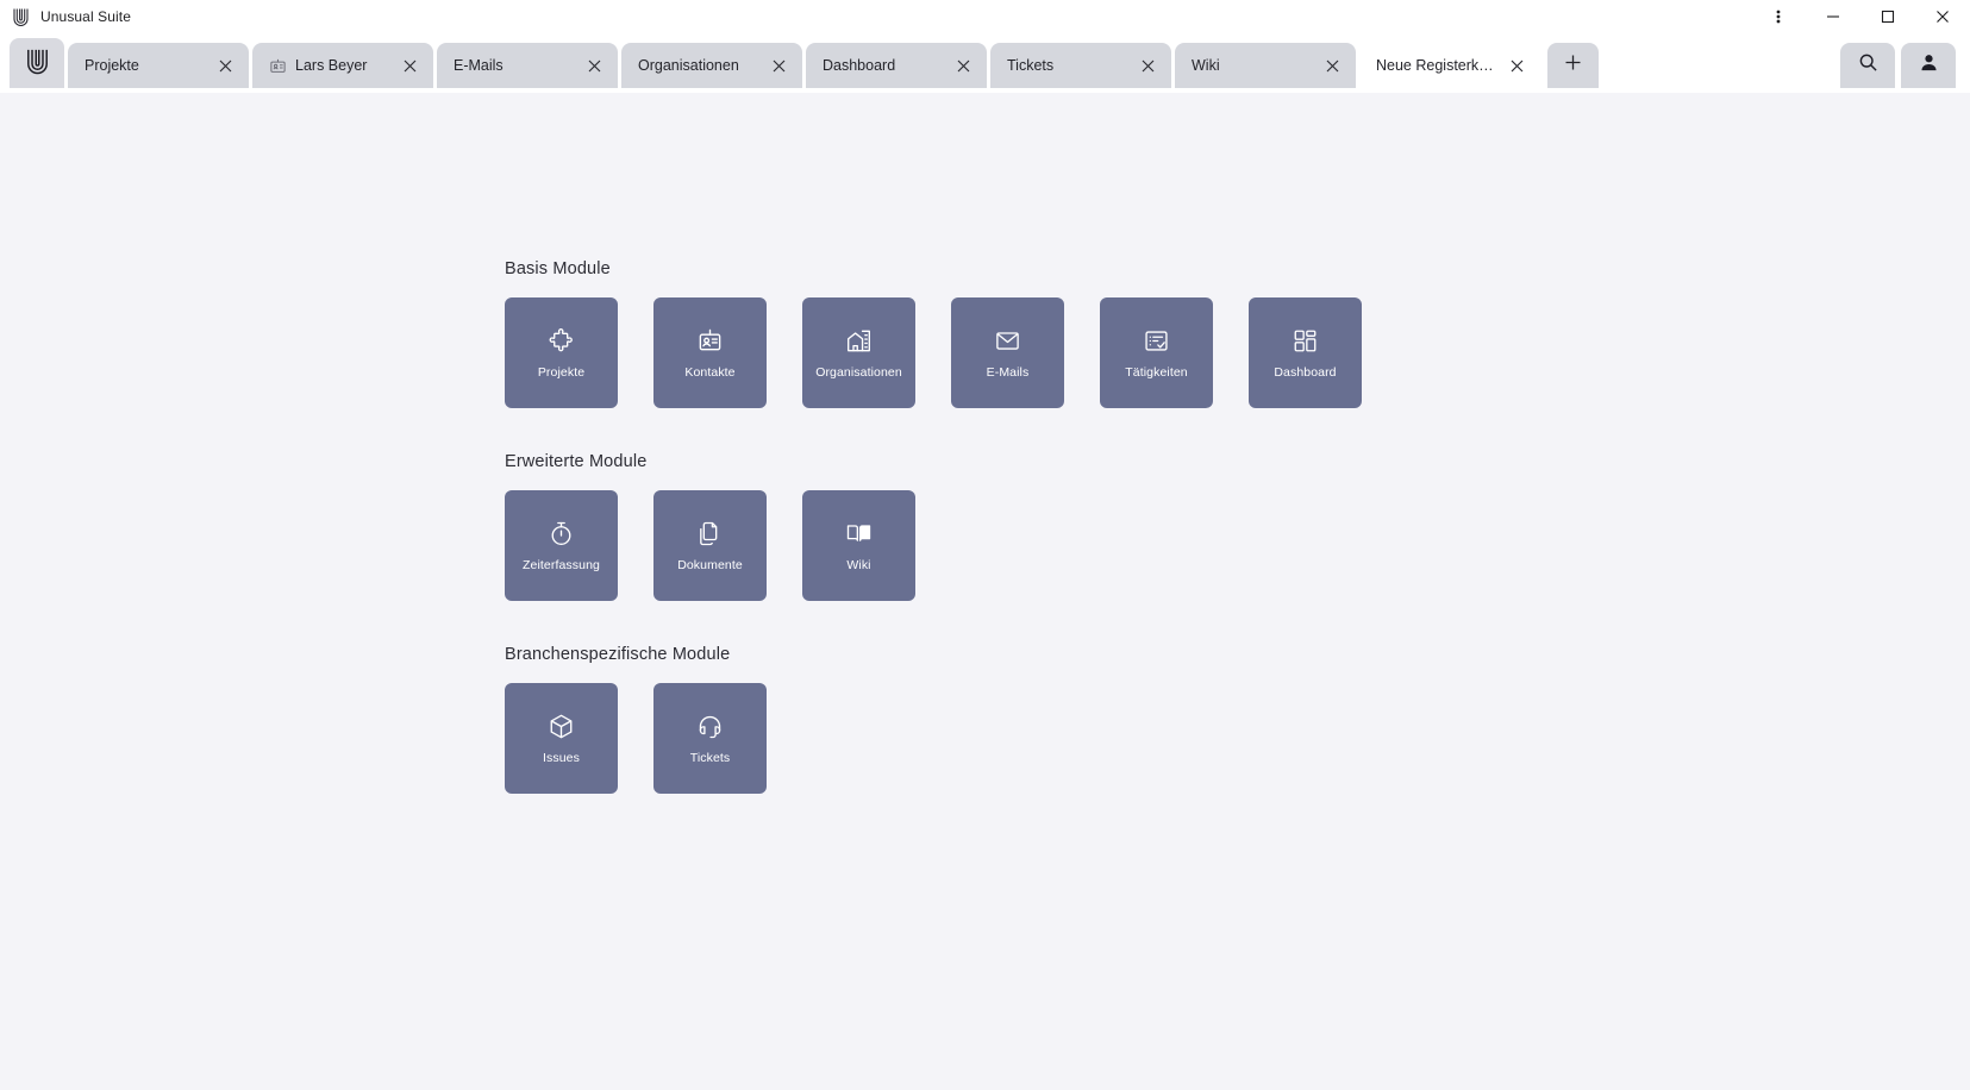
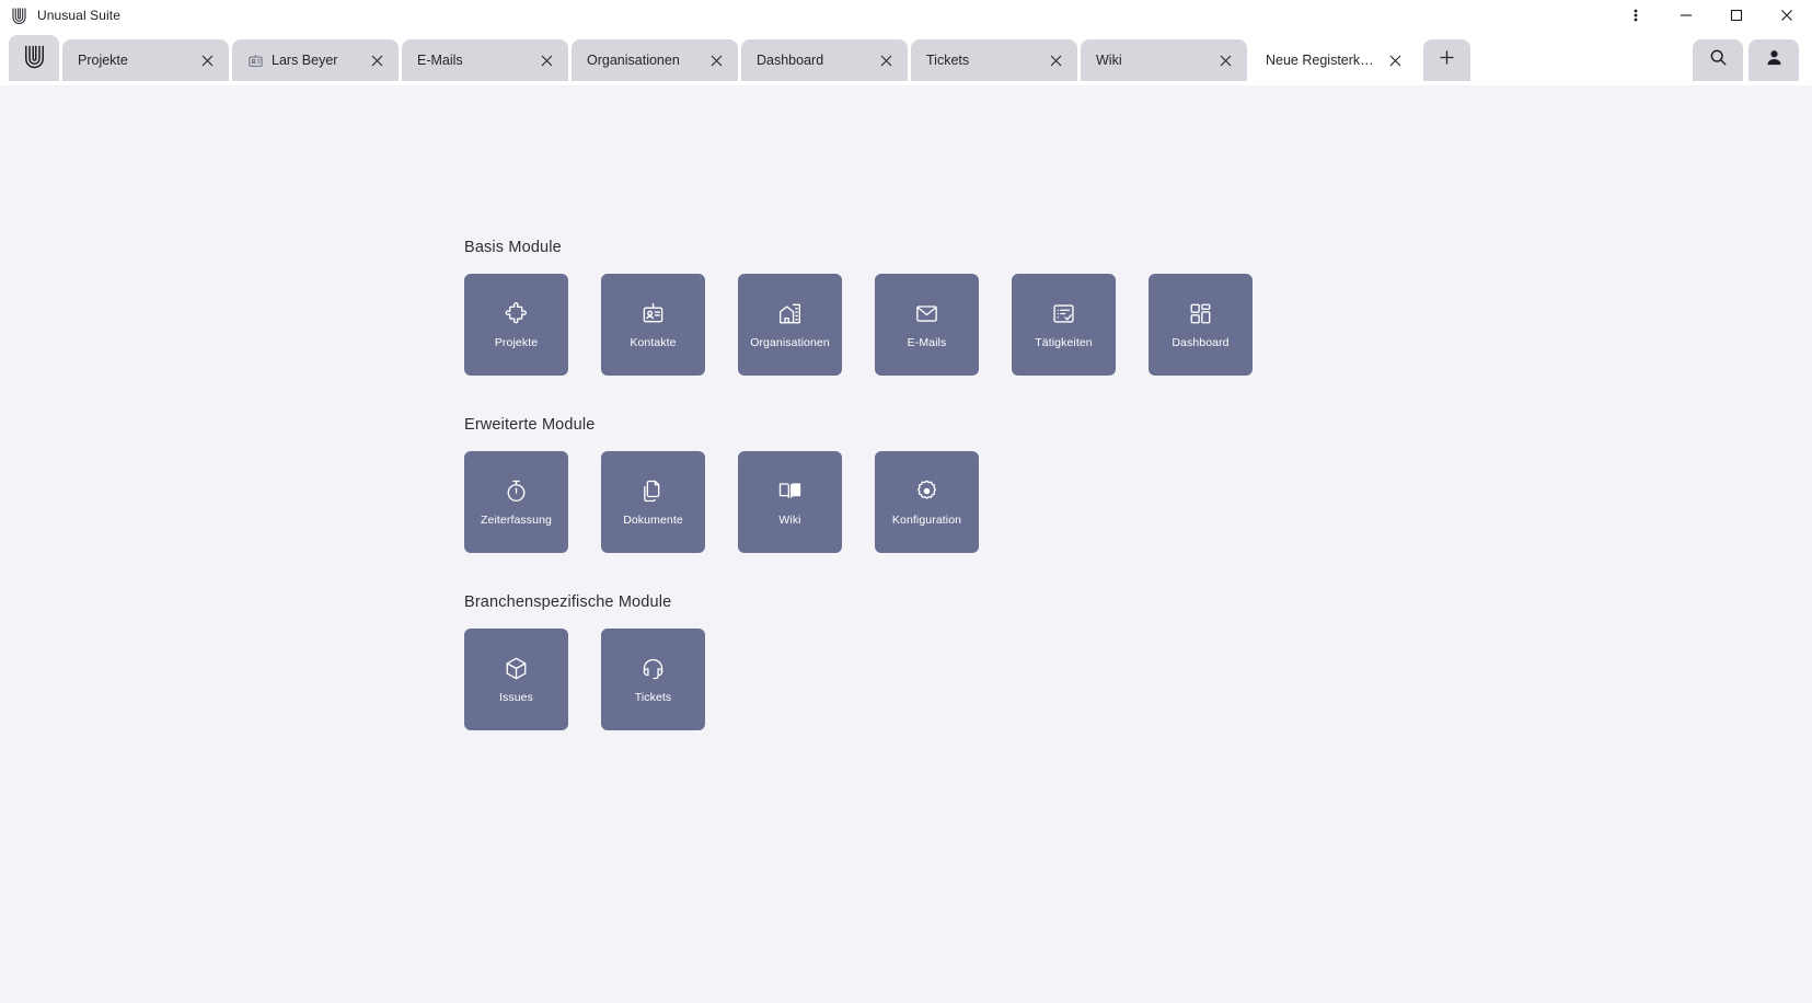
  Unusual Suite
  Projekte
  Lars Beyer
  E-Mails
  Organisationen
  Dashboard
  Tickets
  Wiki
  Neue Registerkar
  Basis Module
  Projekte
  Kontakte
  Organisationen
  E-Mails
  Tätigkeiten
  Dashboard
  Erweiterte Module
  Zeiterfassung
  Dokumente
  Wiki
+ Konfiguration
  Branchenspezifische Module
  Issues
  Tickets
